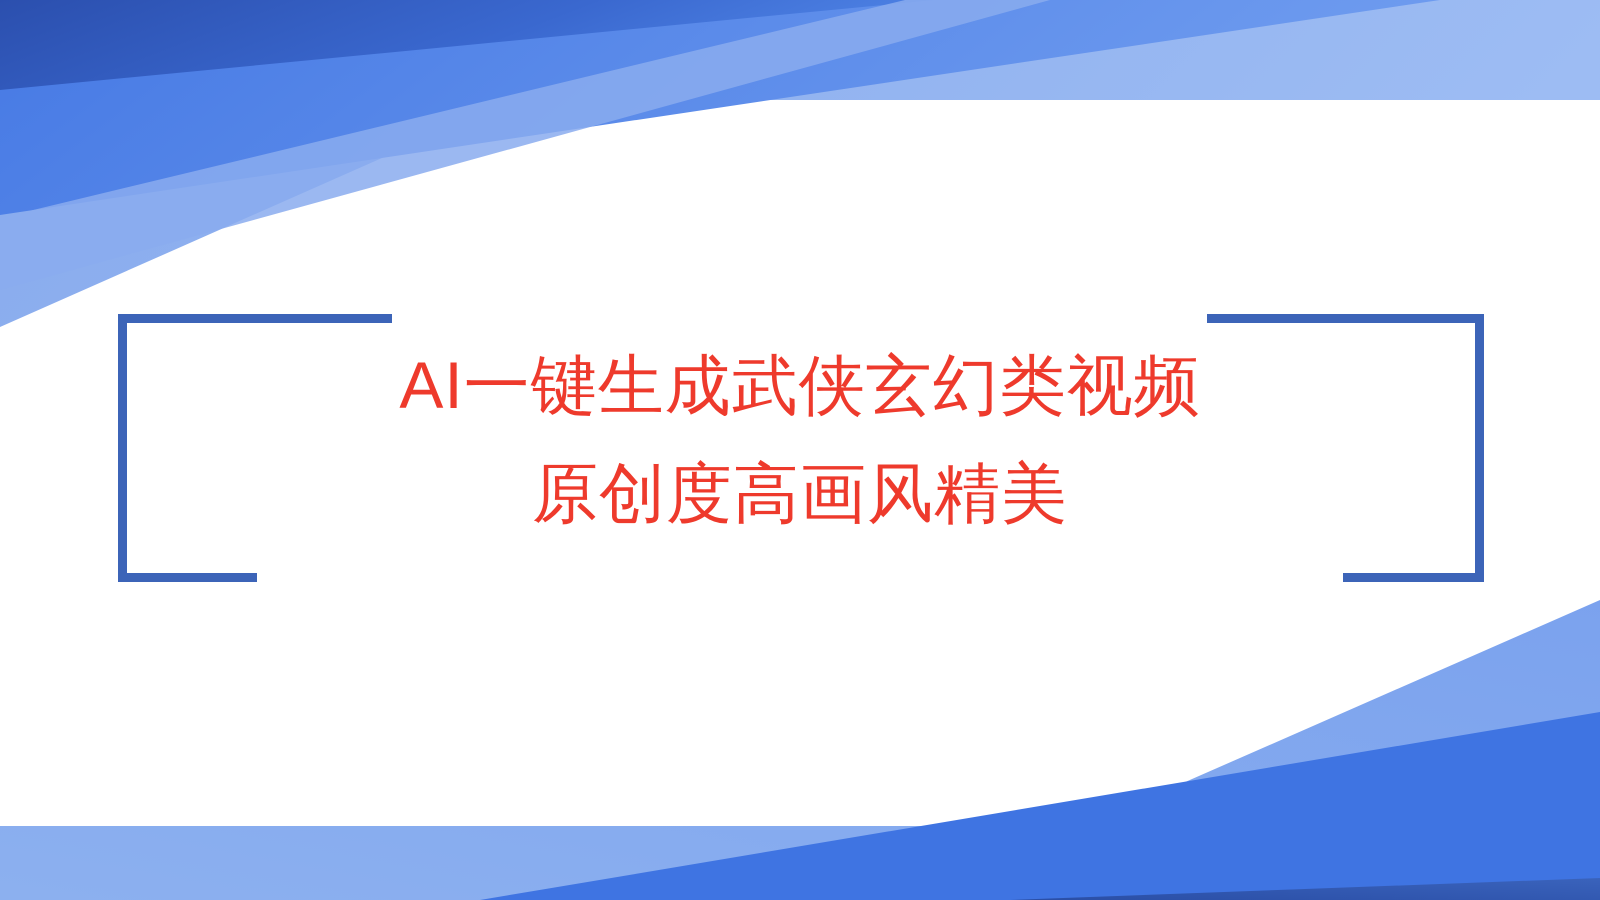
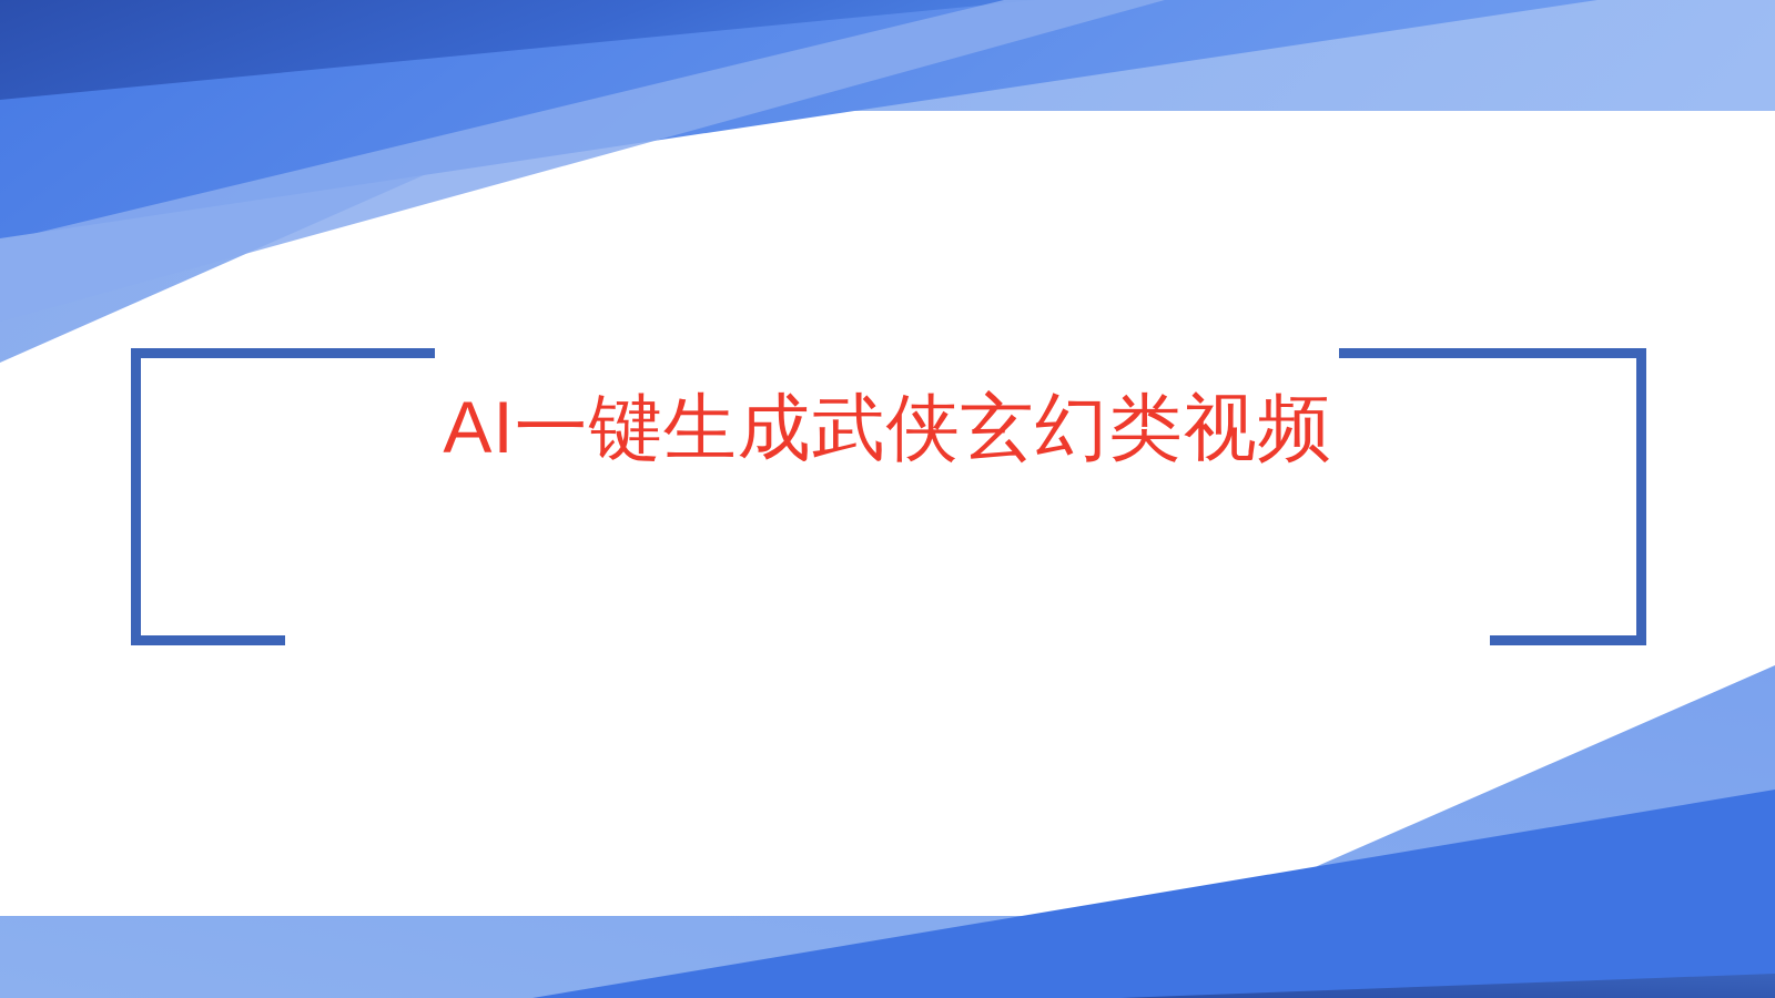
  AI一键生成武侠玄幻类视频
- 原创度高画风精美
